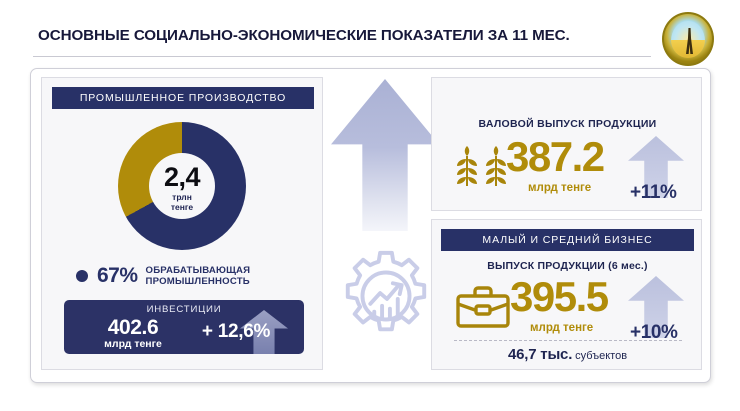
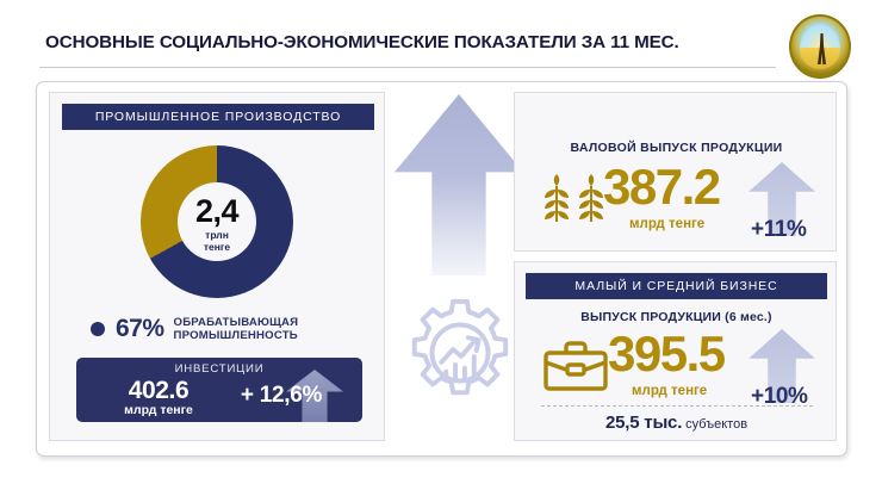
  ОСНОВНЫЕ СОЦИАЛЬНО-ЭКОНОМИЧЕСКИЕ ПОКАЗАТЕЛИ ЗА 11 МЕС.
  ПРОМЫШЛЕННОЕ ПРОИЗВОДСТВО
  2,4
  трлн
  тенге
  67%
  ОБРАБАТЫВАЮЩАЯ
  ПРОМЫШЛЕННОСТЬ
  ИНВЕСТИЦИИ
  402.6
  млрд тенге
  + 12,6%
  ВАЛОВОЙ ВЫПУСК ПРОДУКЦИИ
  387.2
  млрд тенге
  +11%
  МАЛЫЙ И СРЕДНИЙ БИЗНЕС
  ВЫПУСК ПРОДУКЦИИ (6 мес.)
  395.5
  млрд тенге
  +10%
- 46,7 тыс. субъектов
+ 25,5 тыс. субъектов
